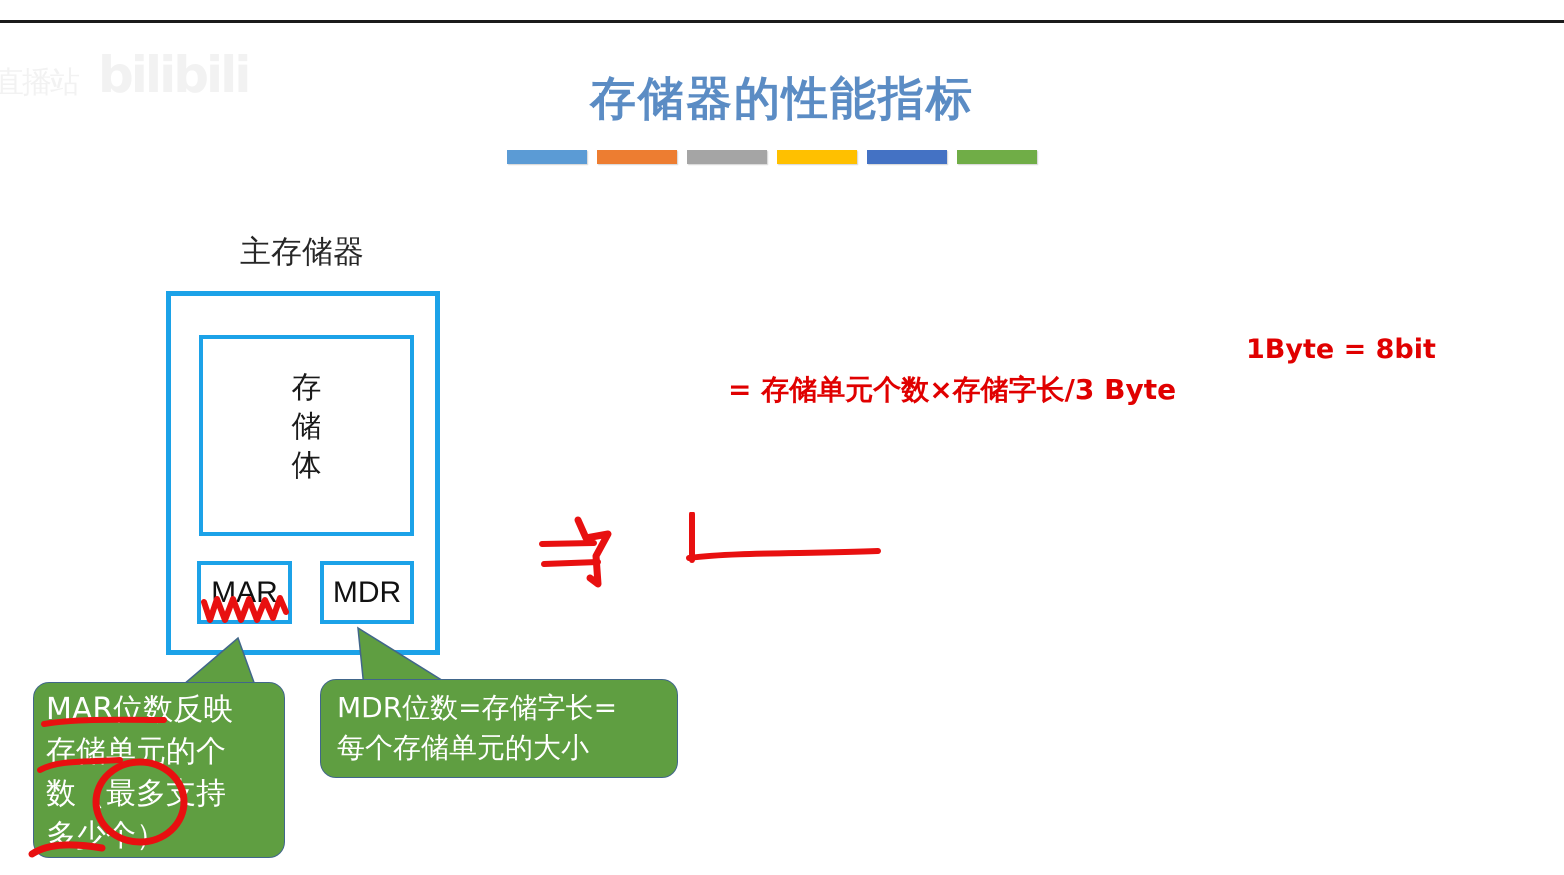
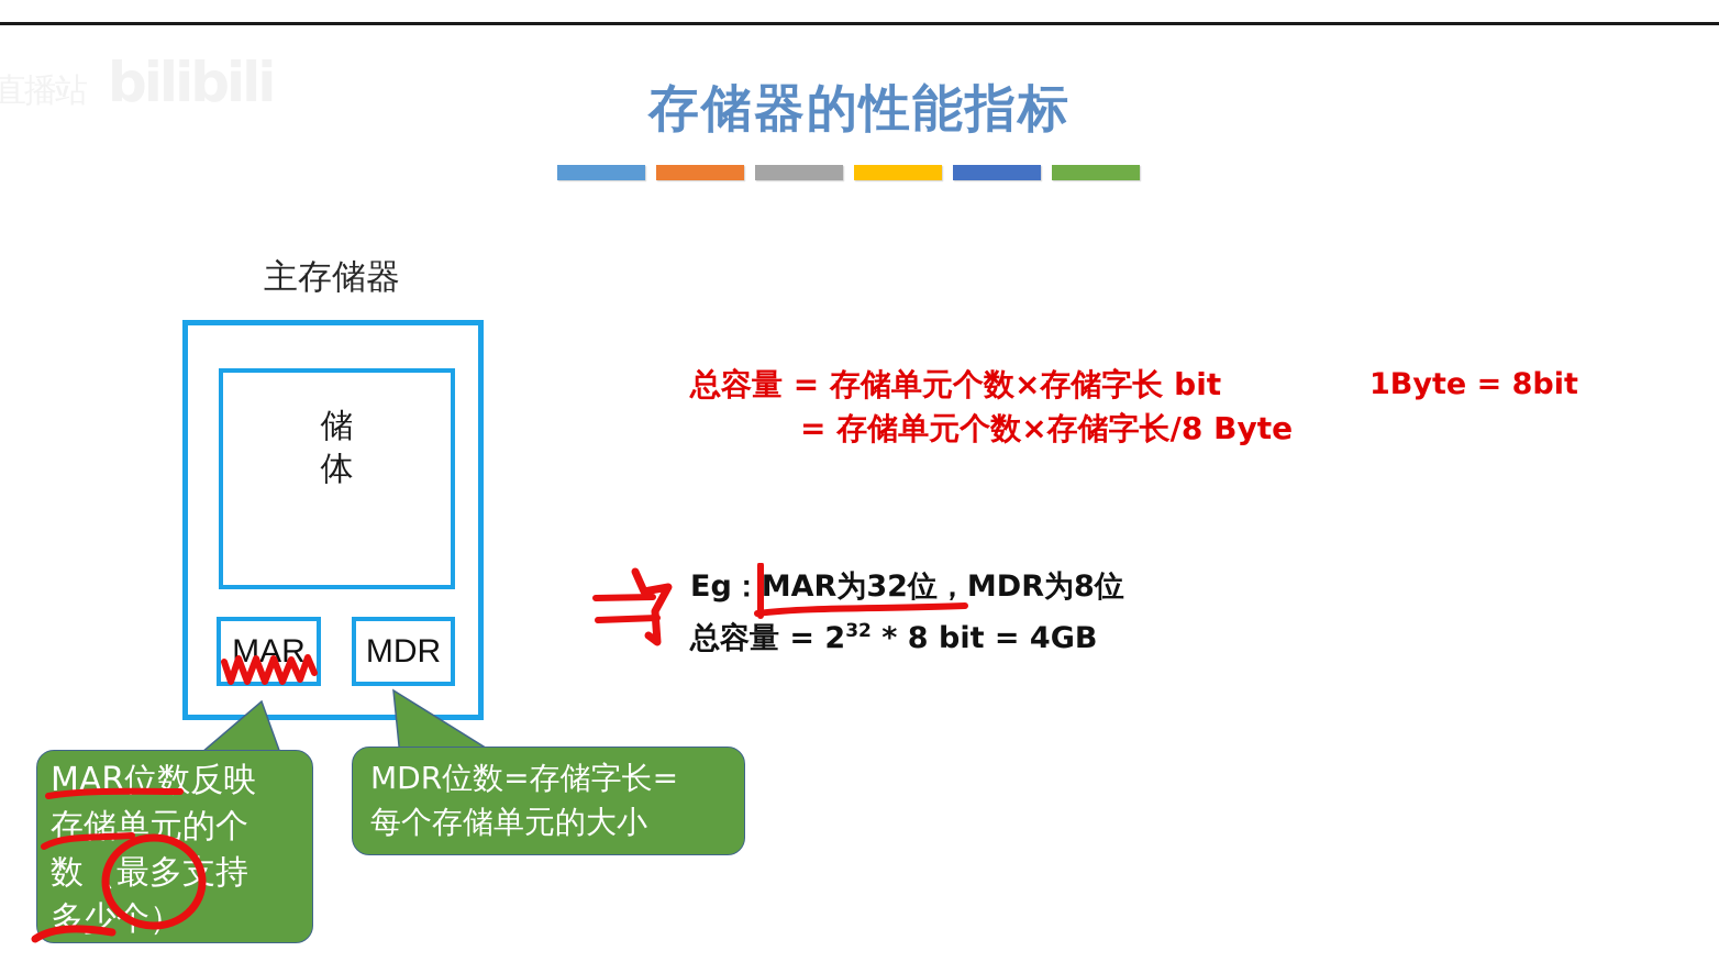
  存储器的性能指标
  主存储器
- 存
  储
  体
  MAR
  MDR
+ 总容量 = 存储单元个数×存储字长 bit
- = 存储单元个数×存储字长/3 Byte
+ = 存储单元个数×存储字长/8 Byte
  1Byte = 8bit
+ Eg：MAR为32位，MDR为8位
+ 总容量 = 232 * 8 bit = 4GB
  MAR位数反映
  存储单元的个
  数（最多持
  多少）
  MDR位数=存储字长=
  每个存储单元的大小
